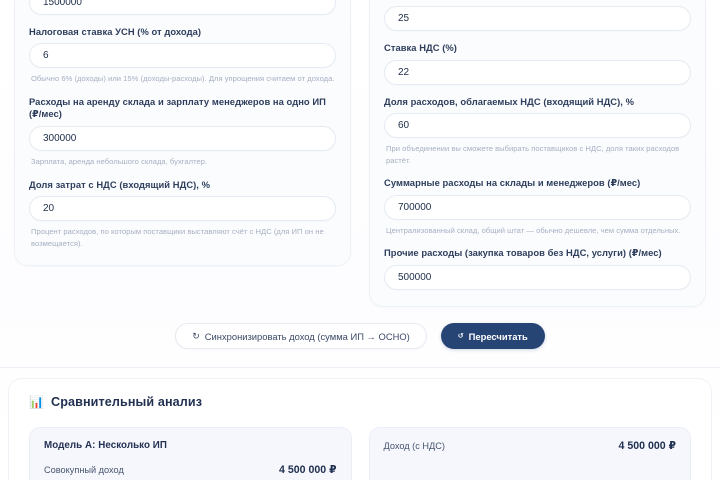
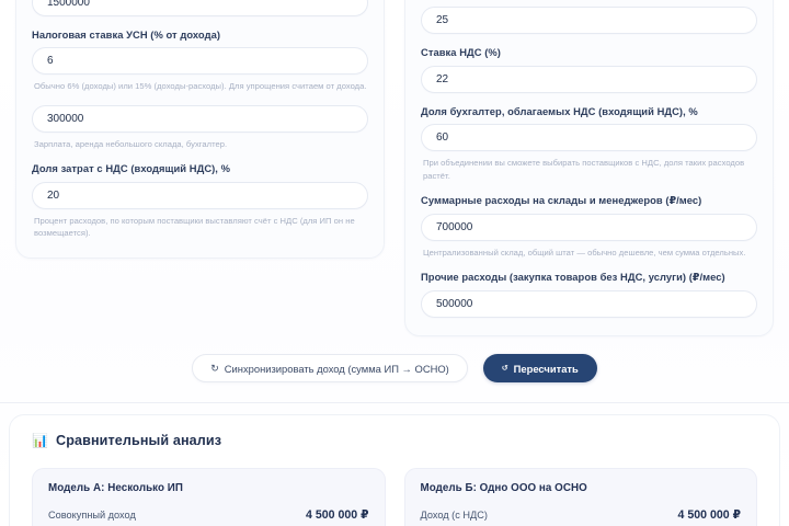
  1500000
  Налоговая ставка УСН (% от дохода)
  6
  Обычно 6% (доходы) или 15% (доходы-расходы). Для упрощения считаем от дохода.
- Расходы на аренду склада и зарплату менеджеров на одно ИП (₽/мес)
  300000
  Зарплата, аренда небольшого склада, бухгалтер.
  Доля затрат с НДС (входящий НДС), %
  20
  Процент расходов, по которым поставщики выставляют счёт с НДС (для ИП он не возмещается).
  25
  Ставка НДС (%)
  22
- Доля расходов, облагаемых НДС (входящий НДС), %
+ Доля бухгалтер, облагаемых НДС (входящий НДС), %
  60
  При объединении вы сможете выбирать поставщиков с НДС, доля таких расходов растёт.
  Суммарные расходы на склады и менеджеров (₽/мес)
  700000
  Централизованный склад, общий штат — обычно дешевле, чем сумма отдельных.
  Прочие расходы (закупка товаров без НДС, услуги) (₽/мес)
  500000
  ↻
  Синхронизировать доход (сумма ИП → ОСНО)
  Пересчитать
  📊
  Сравнительный анализ
  Модель А: Несколько ИП
  Совокупный доход
  4 500 000 ₽
+ Модель Б: Одно ООО на ОСНО
  Доход (с НДС)
  4 500 000 ₽
